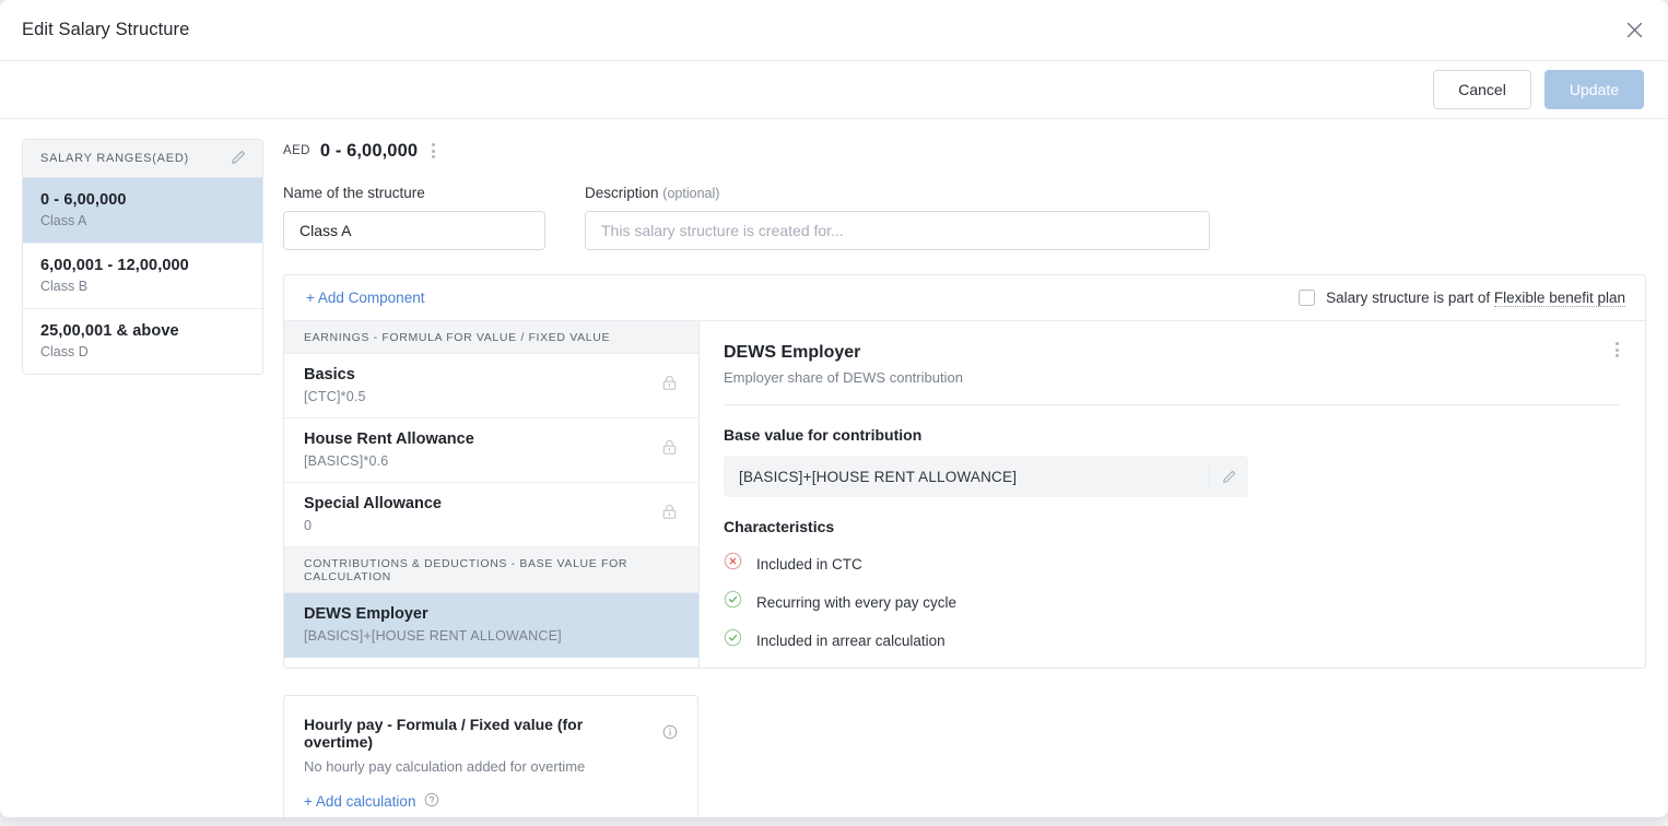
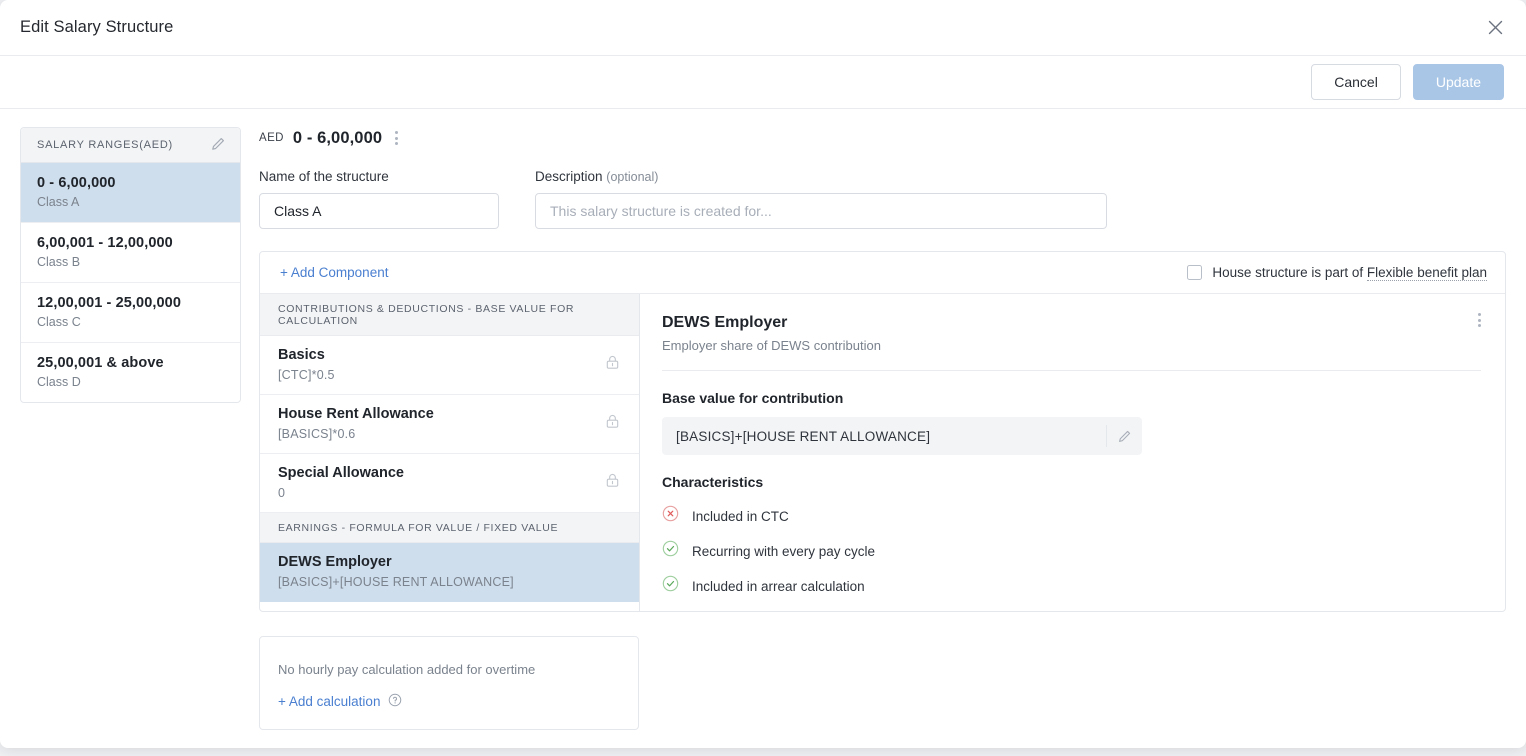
  Edit Salary Structure
  Cancel
  Update
  SALARY RANGES(AED)
  0 - 6,00,000
  Class A
  6,00,001 - 12,00,000
  Class B
+ 12,00,001 - 25,00,000
+ Class C
  25,00,001 & above
  Class D
  AED
  0 - 6,00,000
  Name of the structure
  Class A
  Description (optional)
  This salary structure is created for...
  + Add Component
- Salary structure is part of Flexible benefit plan
+ House structure is part of Flexible benefit plan
- EARNINGS - FORMULA FOR VALUE / FIXED VALUE
+ CONTRIBUTIONS & DEDUCTIONS - BASE VALUE FOR CALCULATION
  Basics
  [CTC]*0.5
  House Rent Allowance
  [BASICS]*0.6
  Special Allowance
  0
- CONTRIBUTIONS & DEDUCTIONS - BASE VALUE FOR CALCULATION
+ EARNINGS - FORMULA FOR VALUE / FIXED VALUE
  DEWS Employer
  [BASICS]+[HOUSE RENT ALLOWANCE]
  DEWS Employer
  Employer share of DEWS contribution
  Base value for contribution
  [BASICS]+[HOUSE RENT ALLOWANCE]
  Characteristics
  Included in CTC
  Recurring with every pay cycle
  Included in arrear calculation
- Hourly pay - Formula / Fixed value (for overtime)
  No hourly pay calculation added for overtime
  + Add calculation
